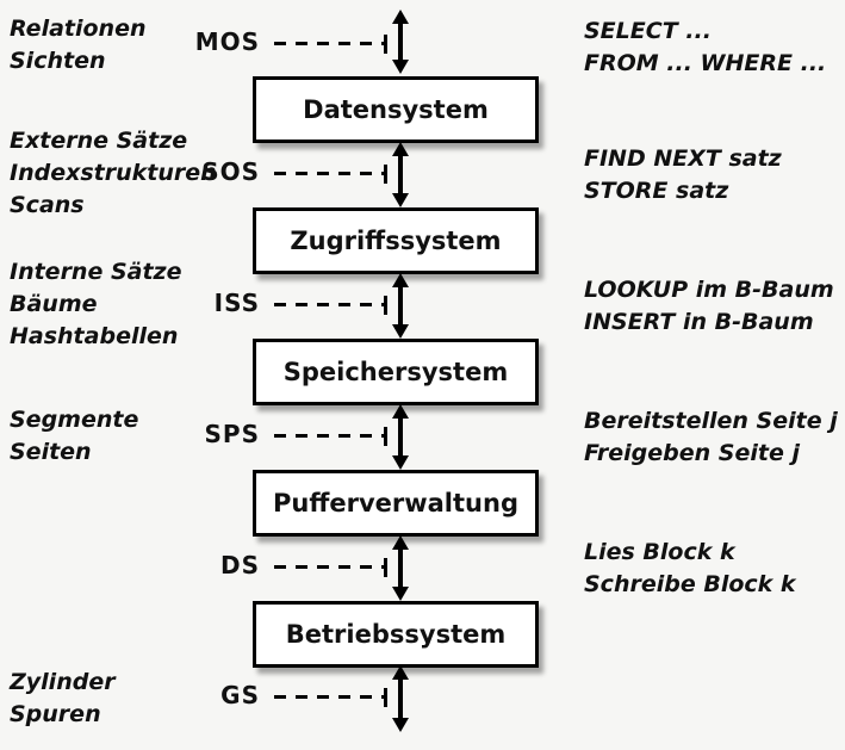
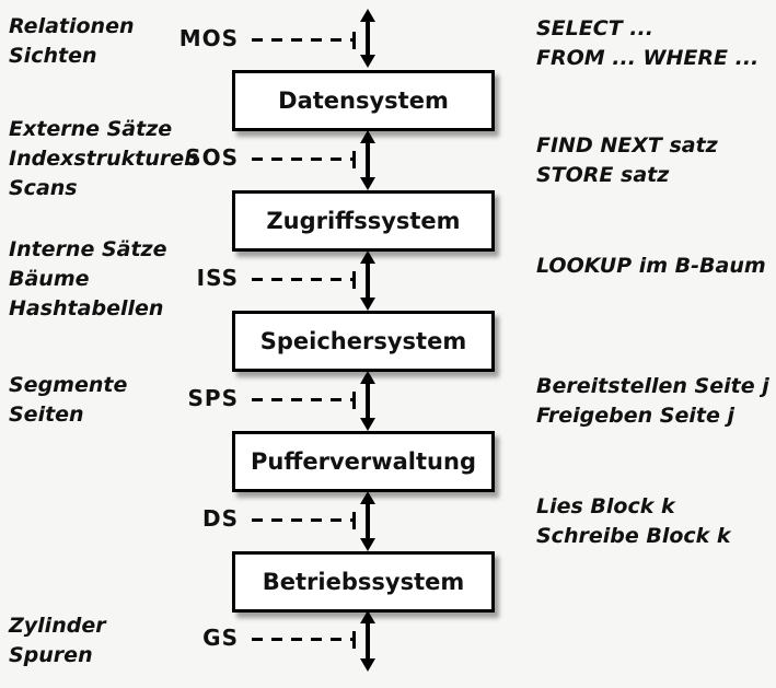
  Relationen
  Sichten
  MOS
  SELECT ...
  FROM ... WHERE ...
  Datensystem
  Externe Sätze
  Indexstrukturen
  Scans
  SOS
  FIND NEXT satz
  STORE satz
  Zugriffssystem
  Interne Sätze
  Bäume
  Hashtabellen
  ISS
  LOOKUP im B-Baum
- INSERT in B-Baum
  Speichersystem
  Segmente
  Seiten
  SPS
  Bereitstellen Seite j
  Freigeben Seite j
  Pufferverwaltung
  DS
  Lies Block k
  Schreibe Block k
  Betriebssystem
  Zylinder
  Spuren
  GS
